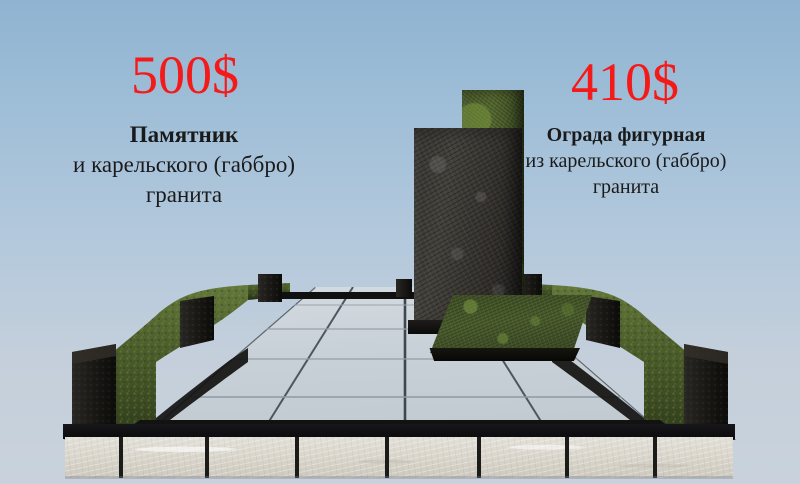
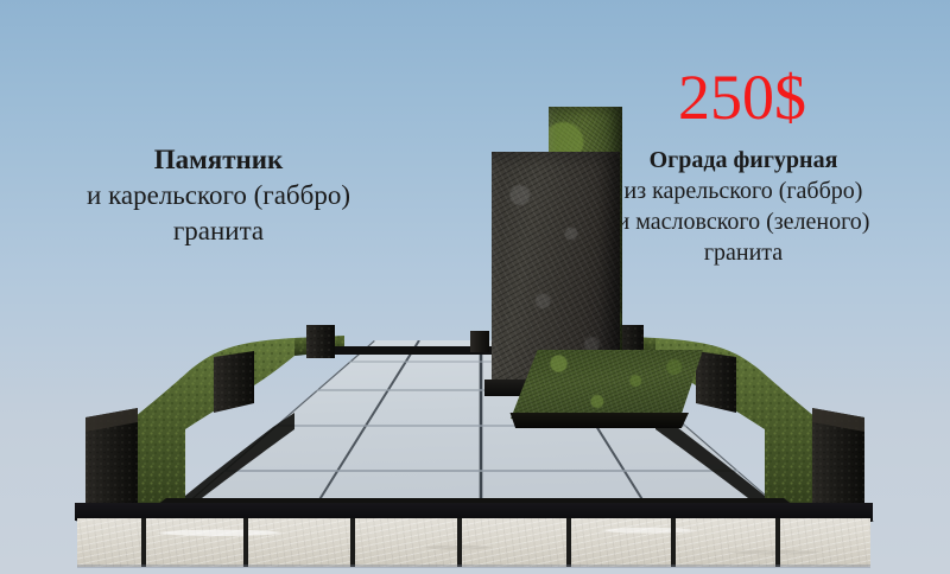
- 500$
  Памятник
  и карельского (габбро)
  гранита
- 410$
+ 250$
  Ограда фигурная
  из карельского (габбро)
+ и масловского (зеленого)
  гранита
